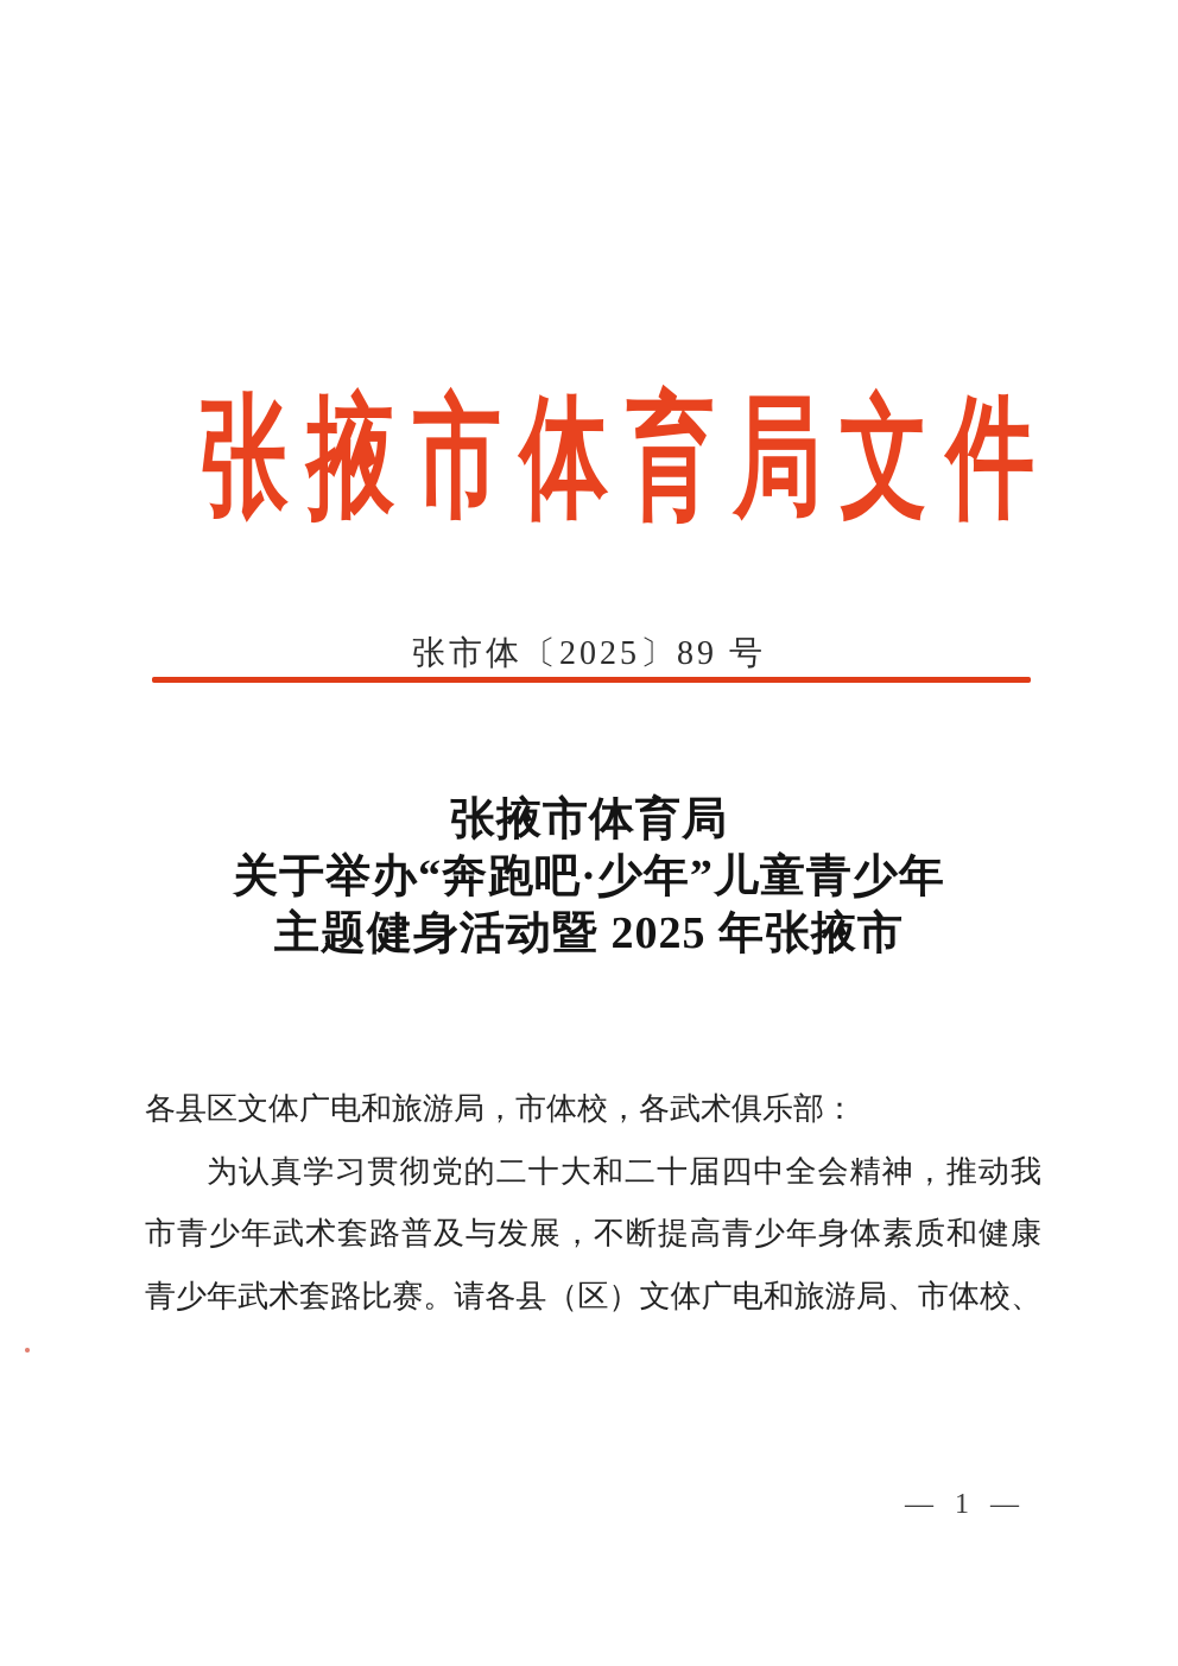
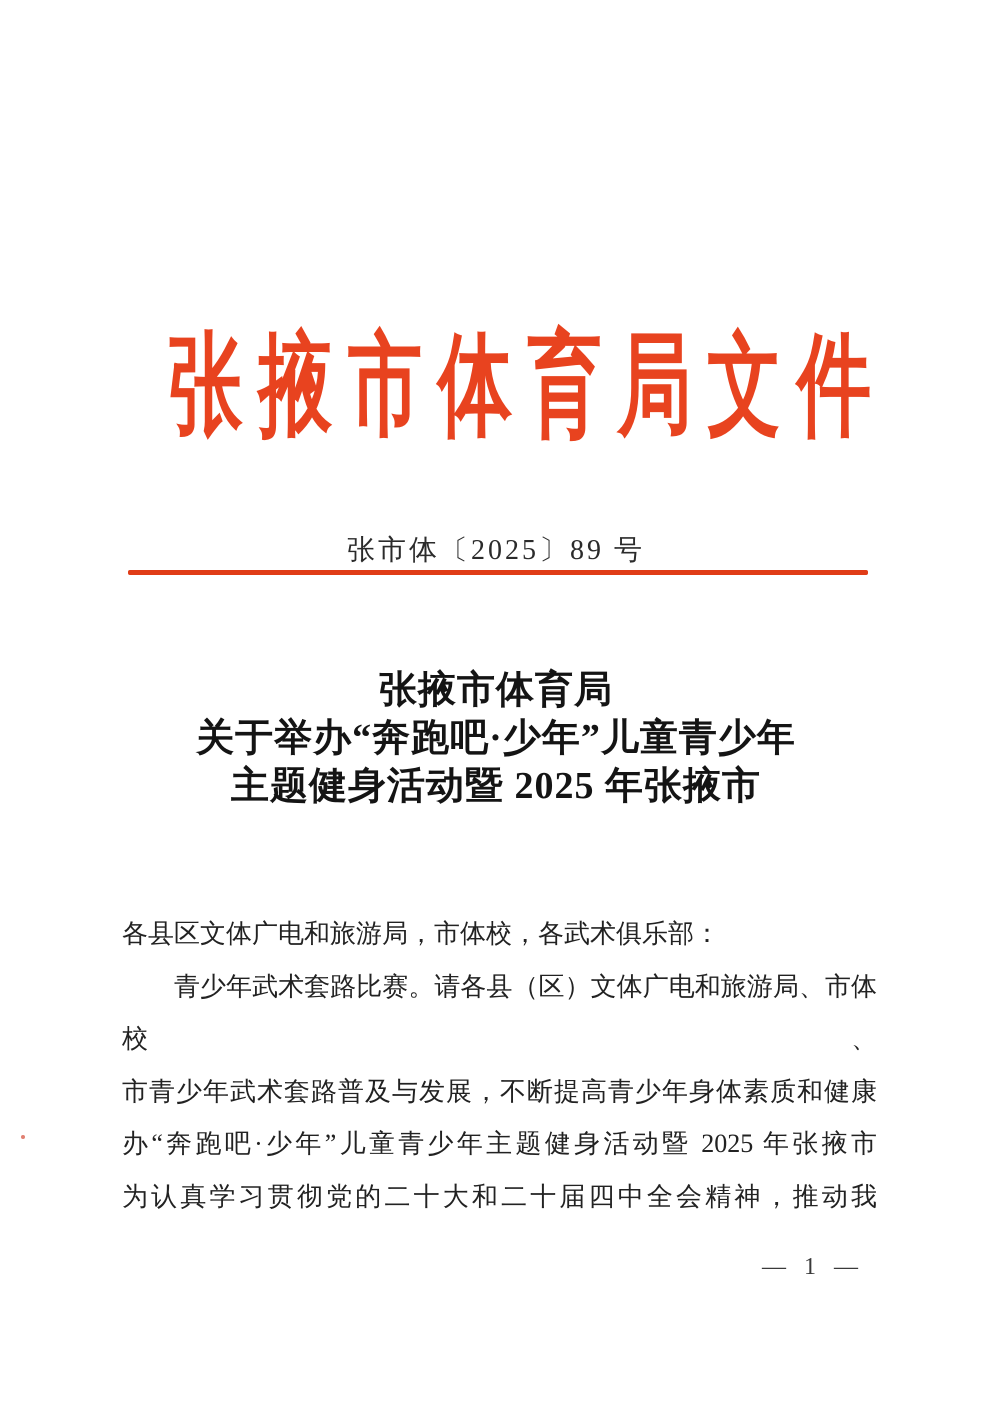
  张掖市体育局文件
  张市体〔2025〕89 号
  张掖市体育局
  关于举办“奔跑吧·少年”儿童青少年
  主题健身活动暨 2025 年张掖市
  各县区文体广电和旅游局，市体校，各武术俱乐部：
- 为认真学习贯彻党的二十大和二十届四中全会精神，推动我
+ 青少年武术套路比赛。请各县（区）文体广电和旅游局、市体校、
  市青少年武术套路普及与发展，不断提高青少年身体素质和健康
+ 办“奔跑吧·少年”儿童青少年主题健身活动暨 2025 年张掖市
- 青少年武术套路比赛。请各县（区）文体广电和旅游局、市体校、
+ 为认真学习贯彻党的二十大和二十届四中全会精神，推动我
  — 1 —
